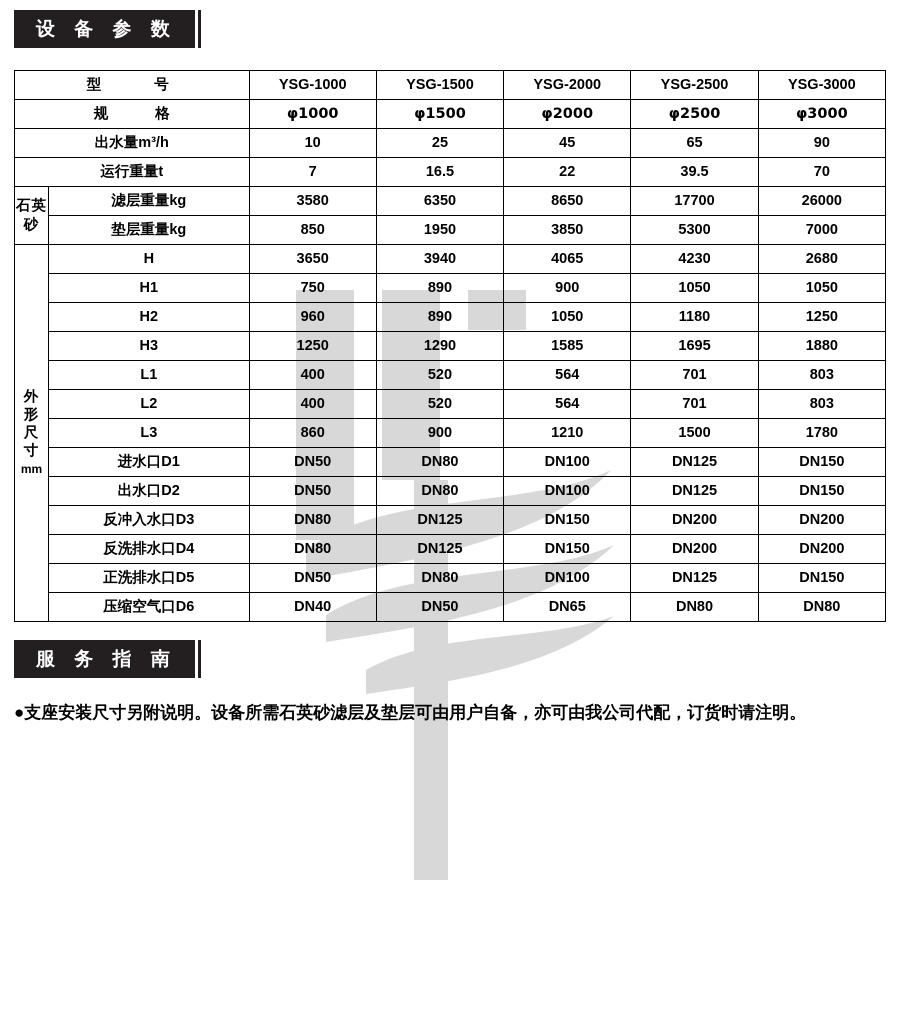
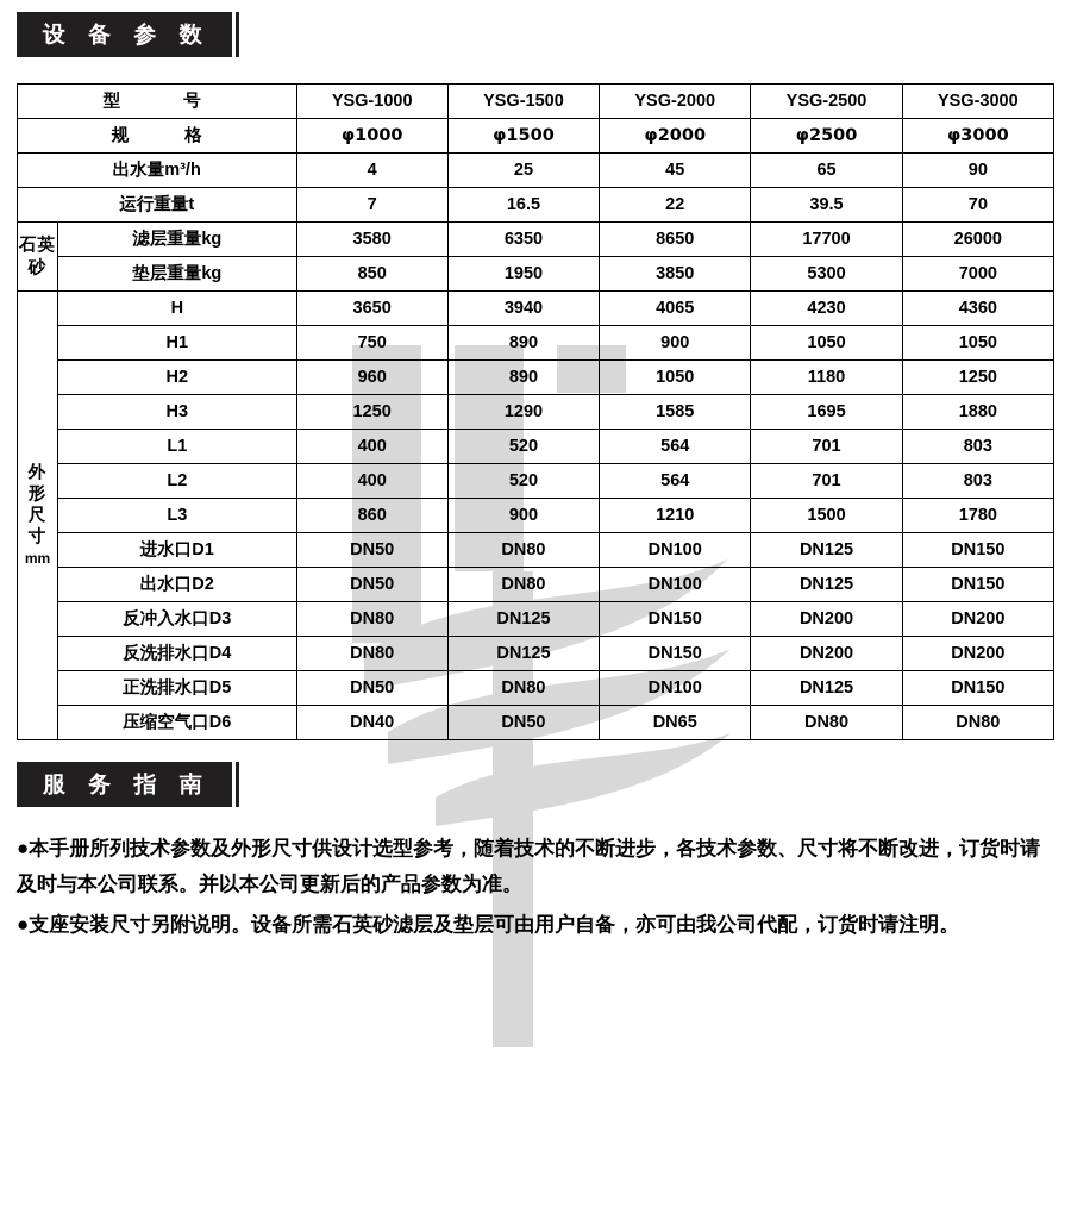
  设 备 参 数
  型 号	YSG-1000	YSG-1500	YSG-2000	YSG-2500	YSG-3000
  规 格	φ1000	φ1500	φ2000	φ2500	φ3000
- 出水量m³/h	10	25	45	65	90
+ 出水量m³/h	4	25	45	65	90
  运行重量t	7	16.5	22	39.5	70
  石英砂	滤层重量kg	3580	6350	8650	17700	26000
  垫层重量kg	850	1950	3850	5300	7000
- 外形尺寸 mm	H	3650	3940	4065	4230	2680
+ 外形尺寸 mm	H	3650	3940	4065	4230	4360
  H1	750	890	900	1050	1050
  H2	960	890	1050	1180	1250
  H3	1250	1290	1585	1695	1880
  L1	400	520	564	701	803
  L2	400	520	564	701	803
  L3	860	900	1210	1500	1780
  进水口D1	DN50	DN80	DN100	DN125	DN150
  出水口D2	DN50	DN80	DN100	DN125	DN150
  反冲入水口D3	DN80	DN125	DN150	DN200	DN200
  反洗排水口D4	DN80	DN125	DN150	DN200	DN200
  正洗排水口D5	DN50	DN80	DN100	DN125	DN150
  压缩空气口D6	DN40	DN50	DN65	DN80	DN80
  服 务 指 南
+ ●本手册所列技术参数及外形尺寸供设计选型参考，随着技术的不断进步，各技术参数、尺寸将不断改进，订货时请及时与本公司联系。并以本公司更新后的产品参数为准。
  ●支座安装尺寸另附说明。设备所需石英砂滤层及垫层可由用户自备，亦可由我公司代配，订货时请注明。
